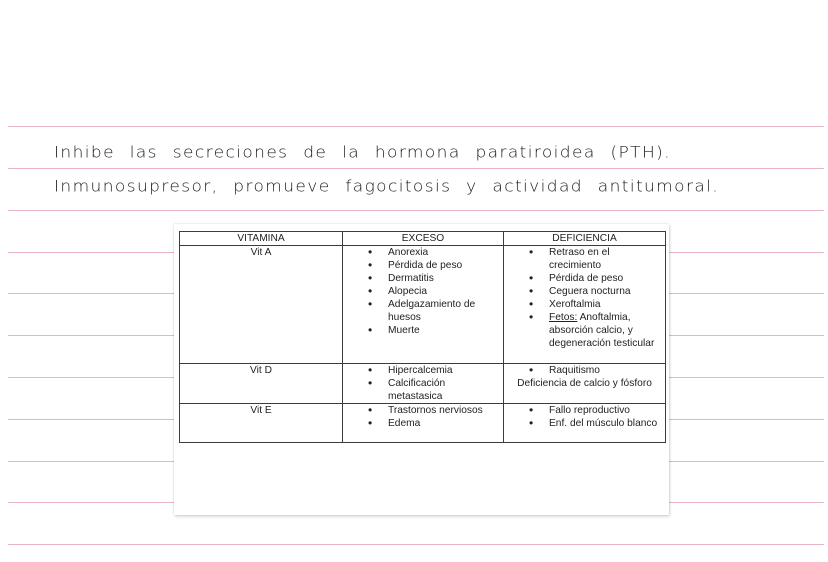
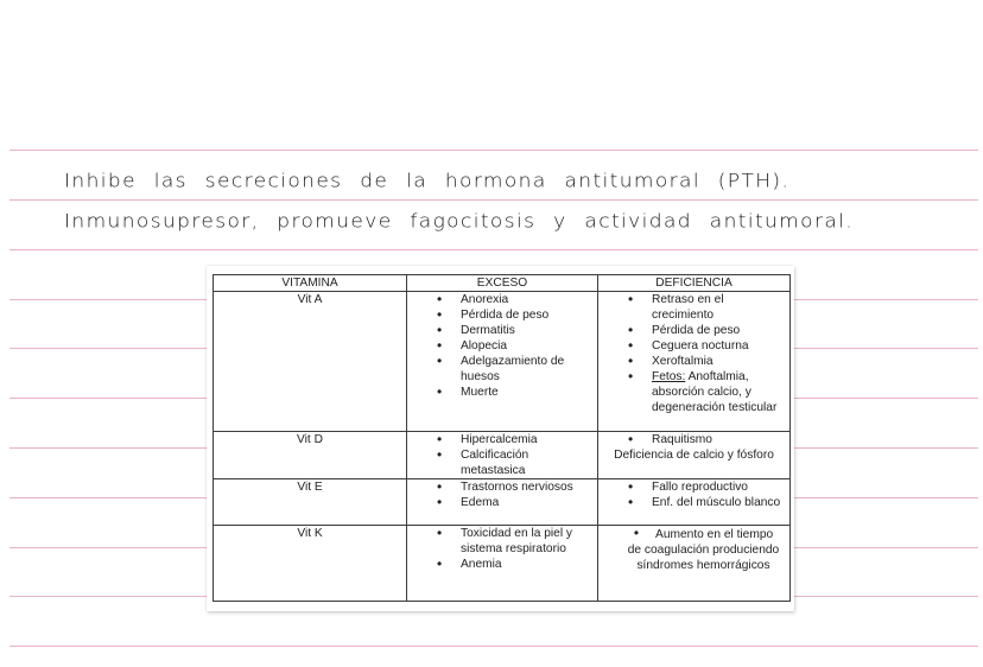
- Inhibe las secreciones de la hormona paratiroidea (PTH).
+ Inhibe las secreciones de la hormona antitumoral (PTH).
  Inmunosupresor, promueve fagocitosis y actividad antitumoral.
  VITAMINA	EXCESO	DEFICIENCIA
  Vit A	Anorexia Pérdida de peso Dermatitis Alopecia Adelgazamiento de huesos Muerte	Retraso en el crecimiento Pérdida de peso Ceguera nocturna Xeroftalmia Fetos: Anoftalmia, absorción calcio, y degeneración testicular
  Vit D	Hipercalcemia Calcificación metastasica	Raquitismo Deficiencia de calcio y fósforo
  Vit E	Trastornos nerviosos Edema	Fallo reproductivo Enf. del músculo blanco
+ Vit K	Toxicidad en la piel y sistema respiratorio Anemia	Aumento en el tiempo de coagulación produciendo síndromes hemorrágicos
